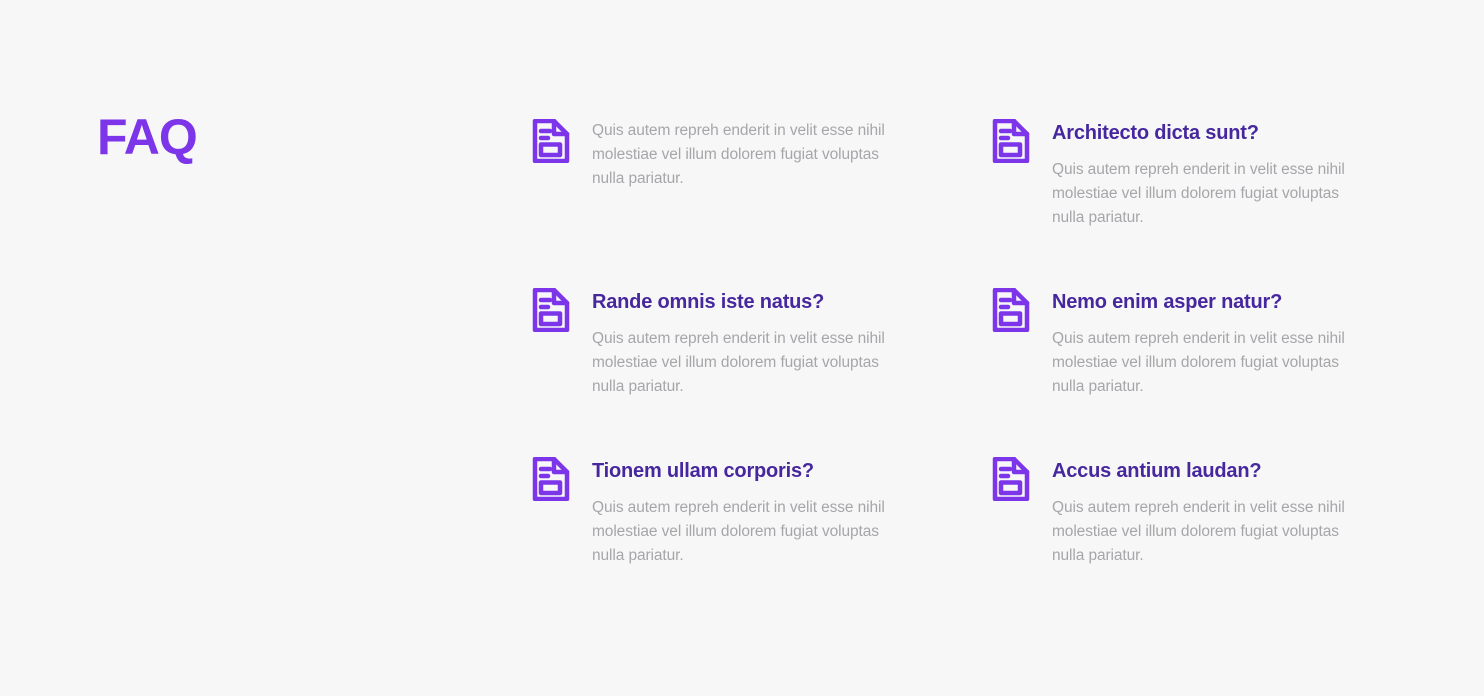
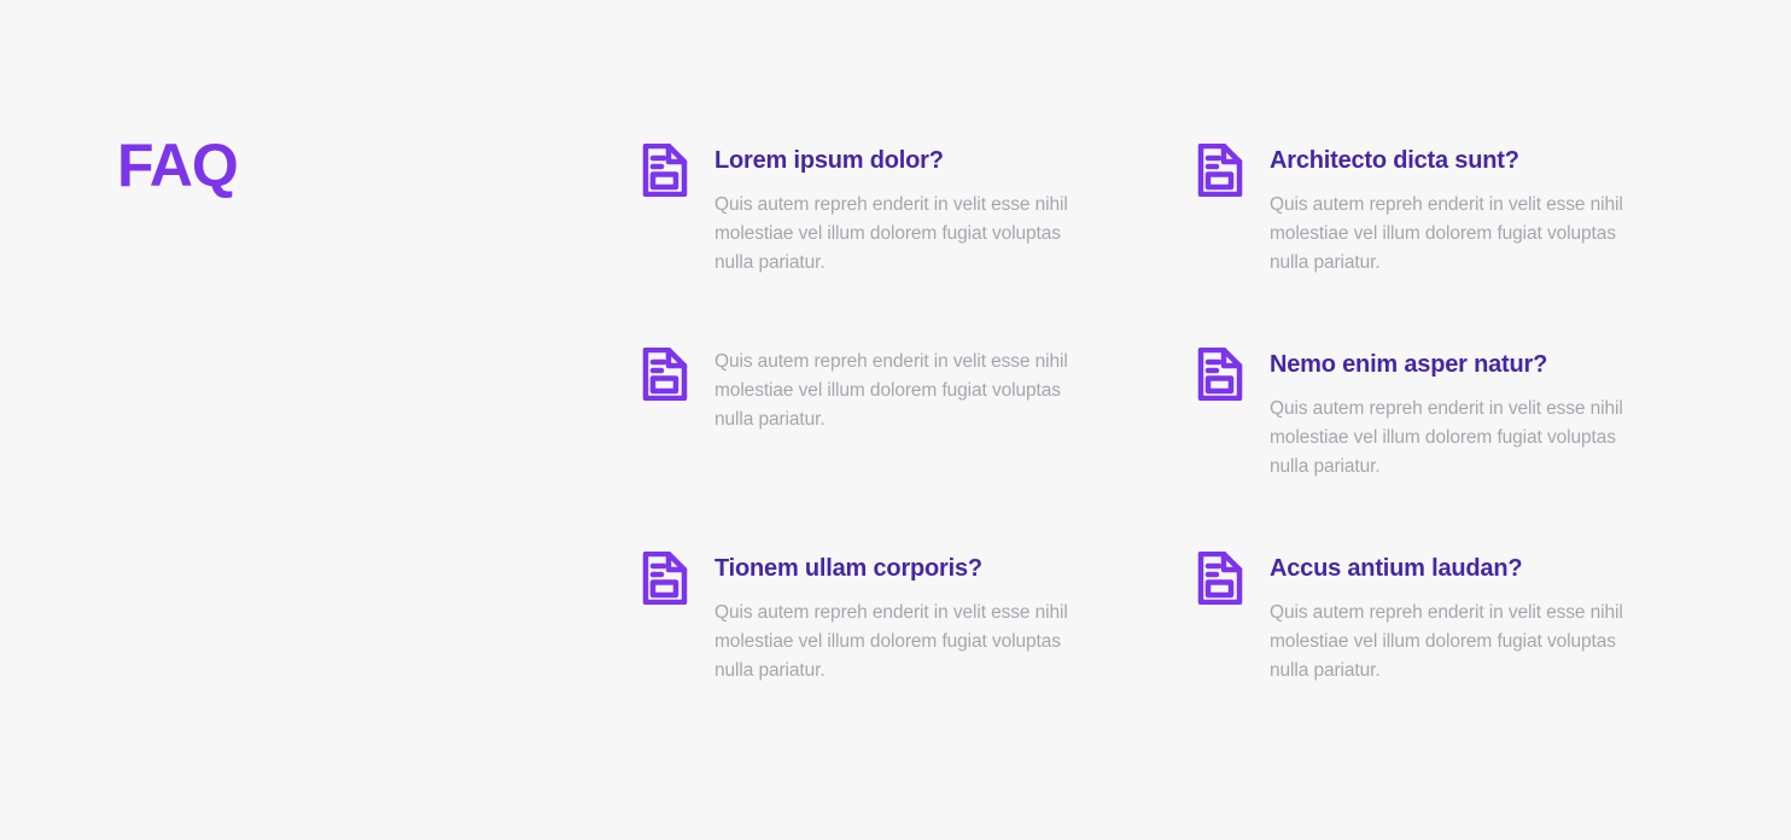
  FAQ
+ Lorem ipsum dolor?
  Quis autem repreh enderit in velit esse nihil molestiae vel illum dolorem fugiat voluptas nulla pariatur.
  Architecto dicta sunt?
  Quis autem repreh enderit in velit esse nihil molestiae vel illum dolorem fugiat voluptas nulla pariatur.
- Rande omnis iste natus?
  Quis autem repreh enderit in velit esse nihil molestiae vel illum dolorem fugiat voluptas nulla pariatur.
  Nemo enim asper natur?
  Quis autem repreh enderit in velit esse nihil molestiae vel illum dolorem fugiat voluptas nulla pariatur.
  Tionem ullam corporis?
  Quis autem repreh enderit in velit esse nihil molestiae vel illum dolorem fugiat voluptas nulla pariatur.
  Accus antium laudan?
  Quis autem repreh enderit in velit esse nihil molestiae vel illum dolorem fugiat voluptas nulla pariatur.
